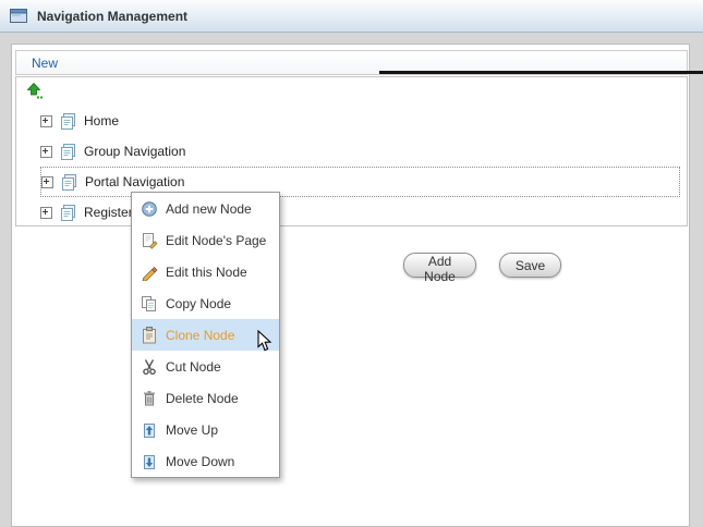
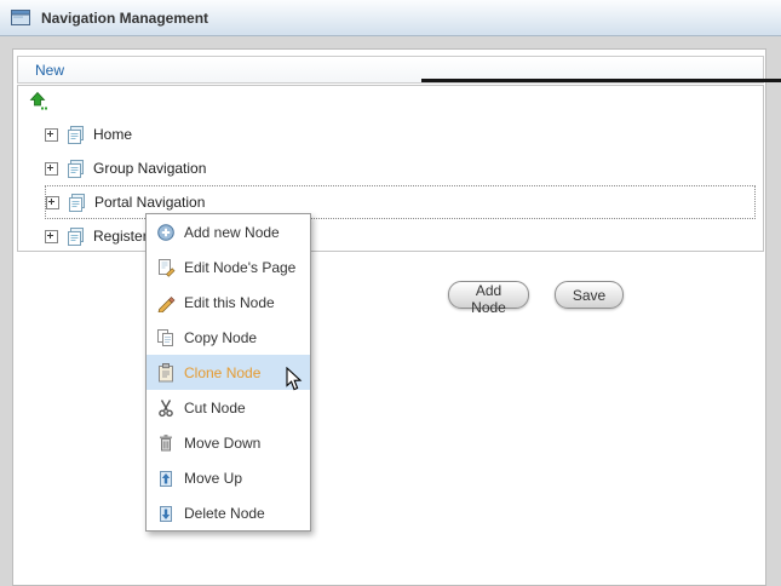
  Navigation Management
  New
  Home
  Group Navigation
  Portal Navigation
  Registe
  Add Node
  Save
  Add new Node
  Edit Node's Page
  Edit this Node
  Copy Node
  Clone Node
  Cut Node
- Delete Node
+ Move Down
  Move Up
- Move Down
+ Delete Node
